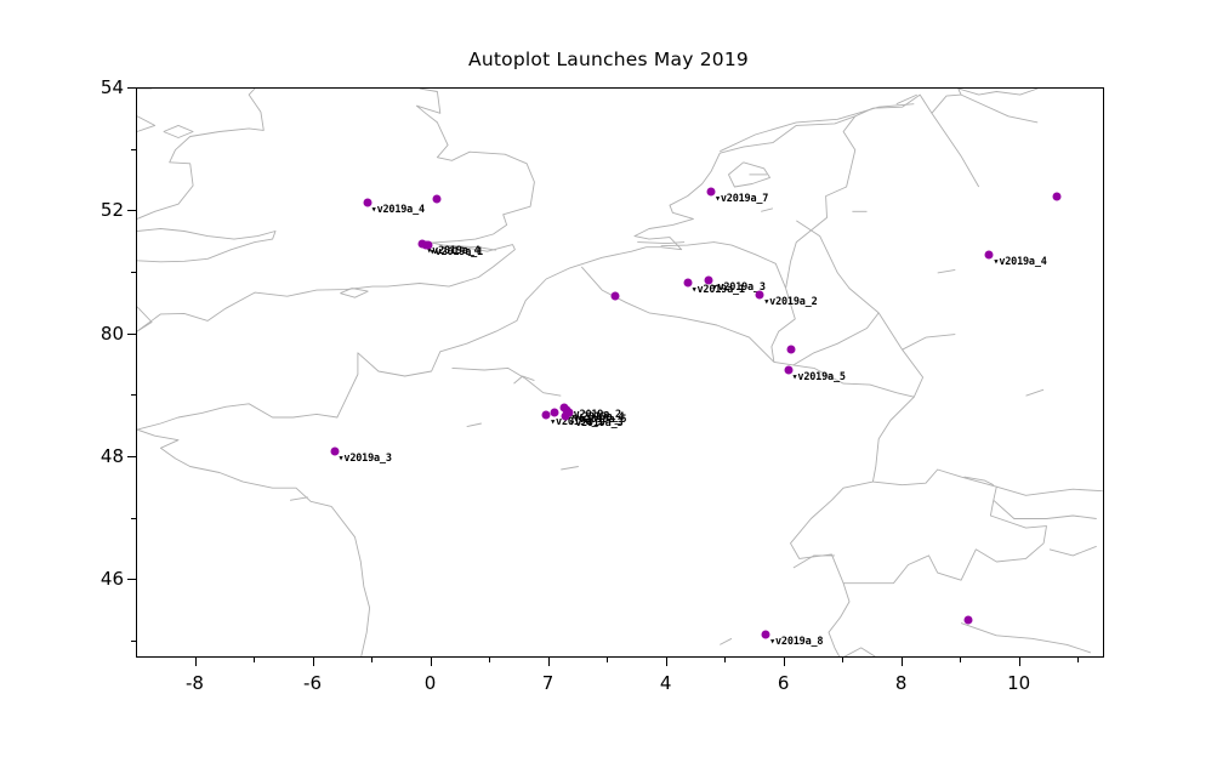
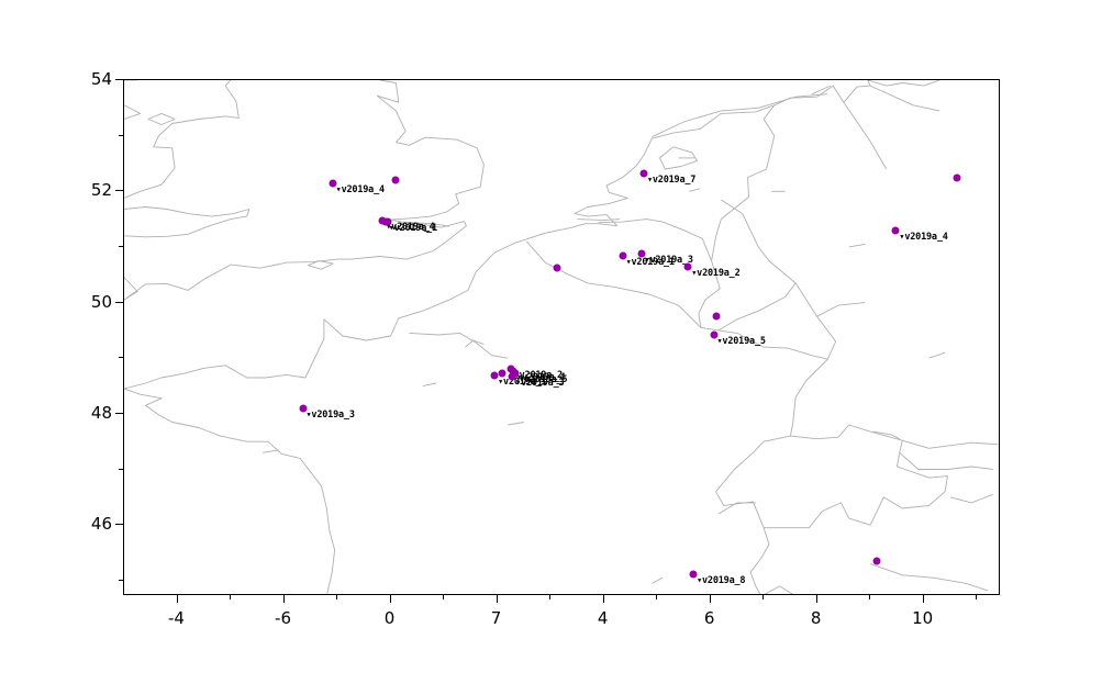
- Autoplot Launches May 2019
  ▾v2019a_4
  ▾v2019a_4
  ▾v2019a_1
  ▾v2019a_3
  ▾v2019a_1
  v2019a_2
  ▾v2019a_4
  ▾v2019a_5
  ▾v2019a_3
  ▾v2019a_1
  ▾v2019a_3
  ▾v2019a_2
  ▾v2019a_7
  ▾v2019a_5
  ▾v2019a_4
  ▾v2019a_8
- -8
+ -4
  -6
  0
  7
  4
  6
  8
  10
  46
  48
- 80
+ 50
  52
  54
